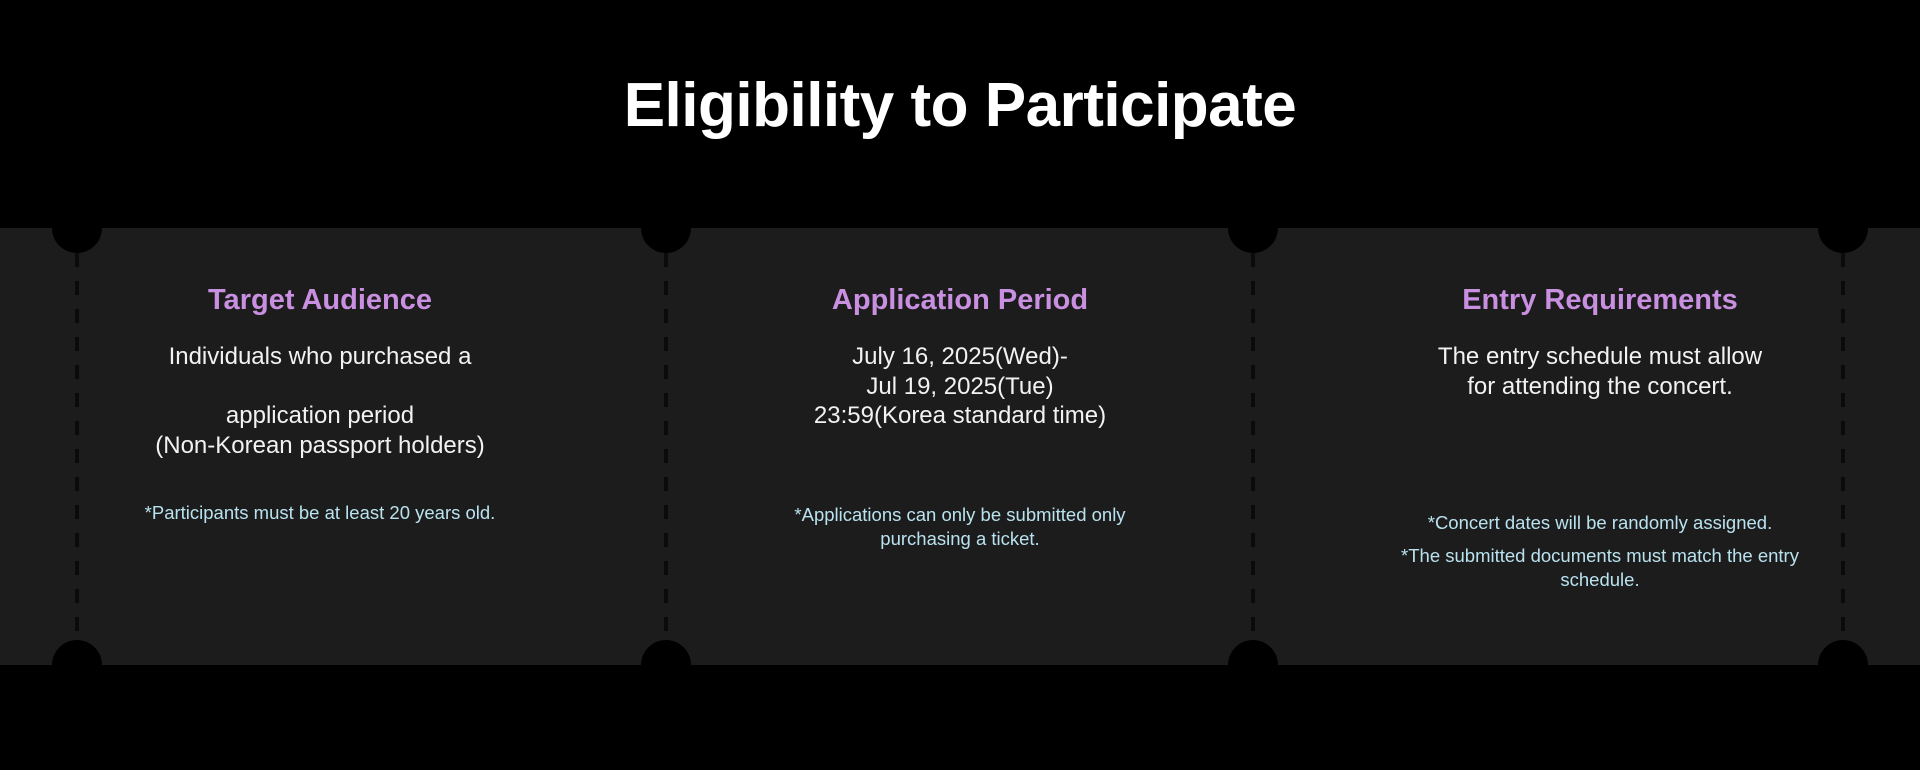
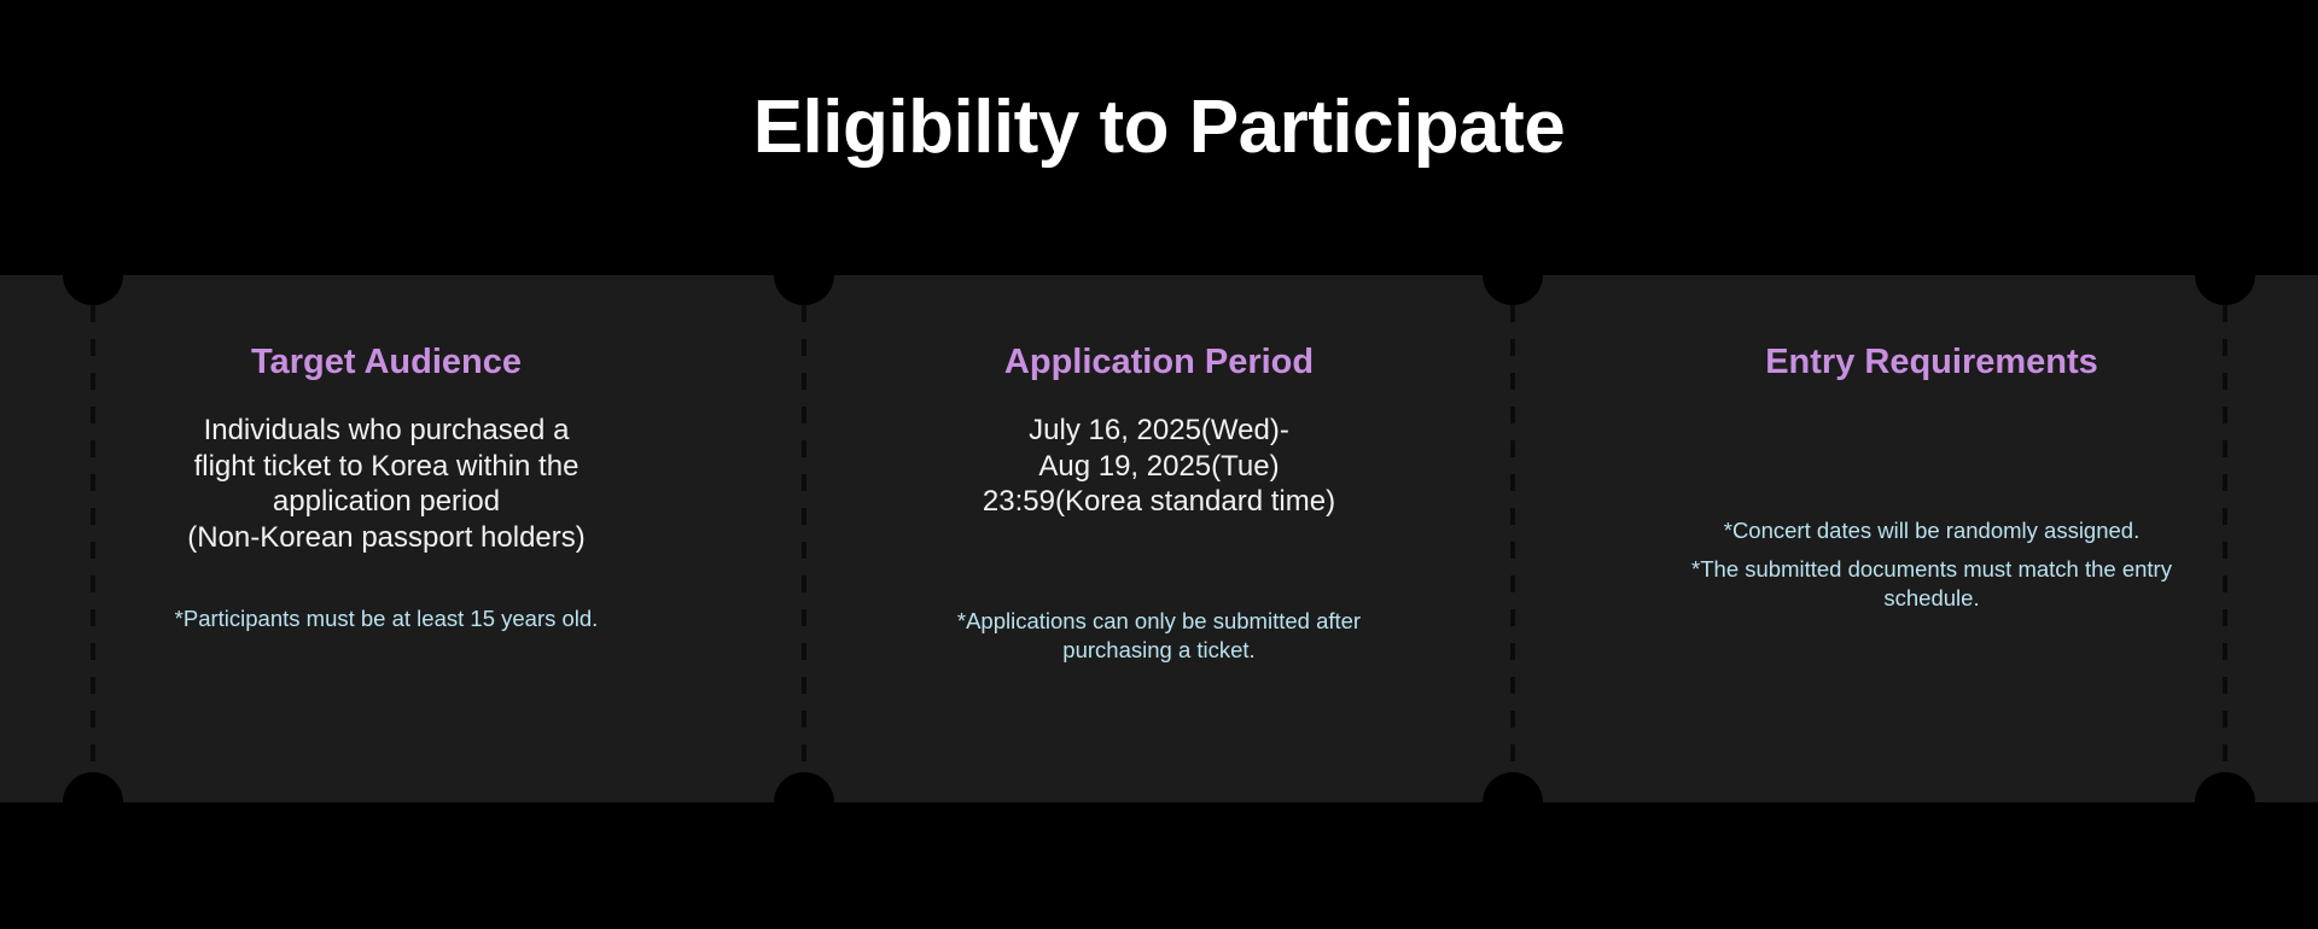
  Eligibility to Participate
  Target Audience
  Individuals who purchased a
+ flight ticket to Korea within the
  application period
  (Non-Korean passport holders)
- *Participants must be at least 20 years old.
+ *Participants must be at least 15 years old.
  Application Period
  July 16, 2025(Wed)-
- Jul 19, 2025(Tue)
+ Aug 19, 2025(Tue)
  23:59(Korea standard time)
- *Applications can only be submitted only purchasing a ticket.
+ *Applications can only be submitted after purchasing a ticket.
  Entry Requirements
- The entry schedule must allow
- for attending the concert.
  *Concert dates will be randomly assigned.
  *The submitted documents must match the entry schedule.
